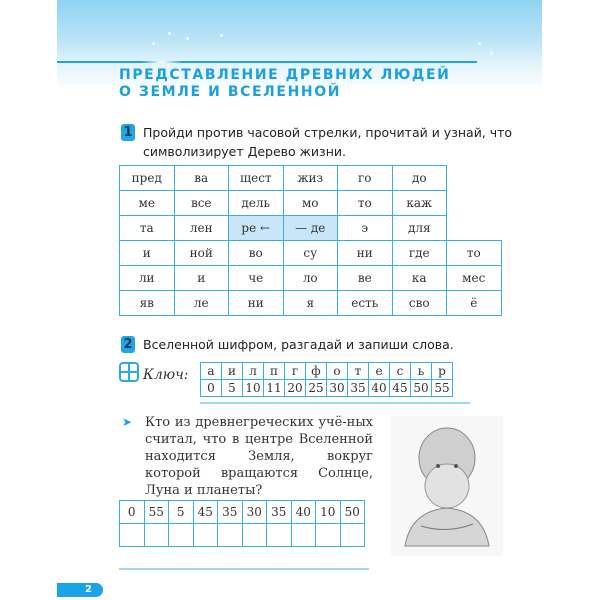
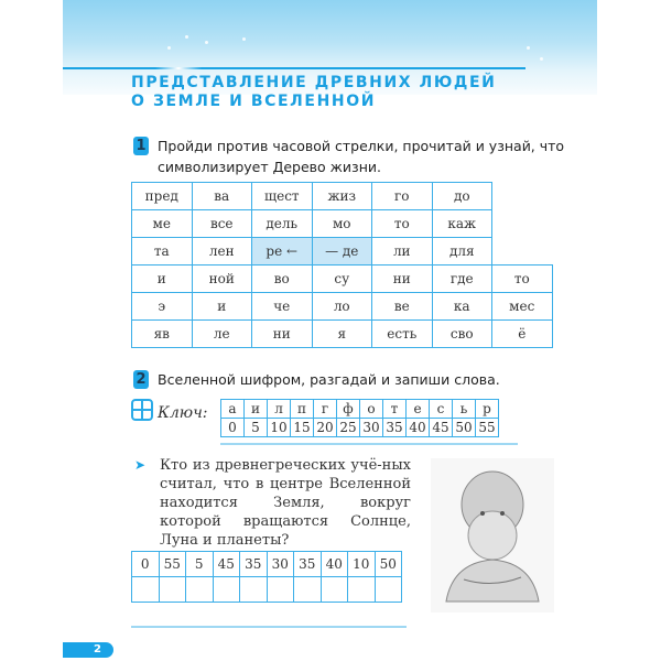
  ПРЕДСТАВЛЕНИЕ ДРЕВНИХ ЛЮДЕЙ
  О ЗЕМЛЕ И ВСЕЛЕННОЙ
  1
  Пройди против часовой стрелки, прочитай и узнай, что
  символизирует Дерево жизни.
  пред	ва	щест	жиз	го	до
  ме	все	дель	мо	то	каж
- та	лен	ре ←	— де	э	для
+ та	лен	ре ←	— де	ли	для
  и	ной	во	су	ни	где	то
- ли	и	че	ло	ве	ка	мес
+ э	и	че	ло	ве	ка	мес
  яв	ле	ни	я	есть	сво	ё
  2
  Вселенной шифром, разгадай и запиши слова.
  Ключ:
  а	и	л	п	г	ф	о	т	е	с	ь	р
- 0	5	10	11	20	25	30	35	40	45	50	55
+ 0	5	10	15	20	25	30	35	40	45	50	55
  ➤
  Кто из древнегреческих учё-ных считал, что в центре Вселенной находится Земля, вокруг которой вращаются Солнце, Луна и планеты?
  0	55	5	45	35	30	35	40	10	50
  2
